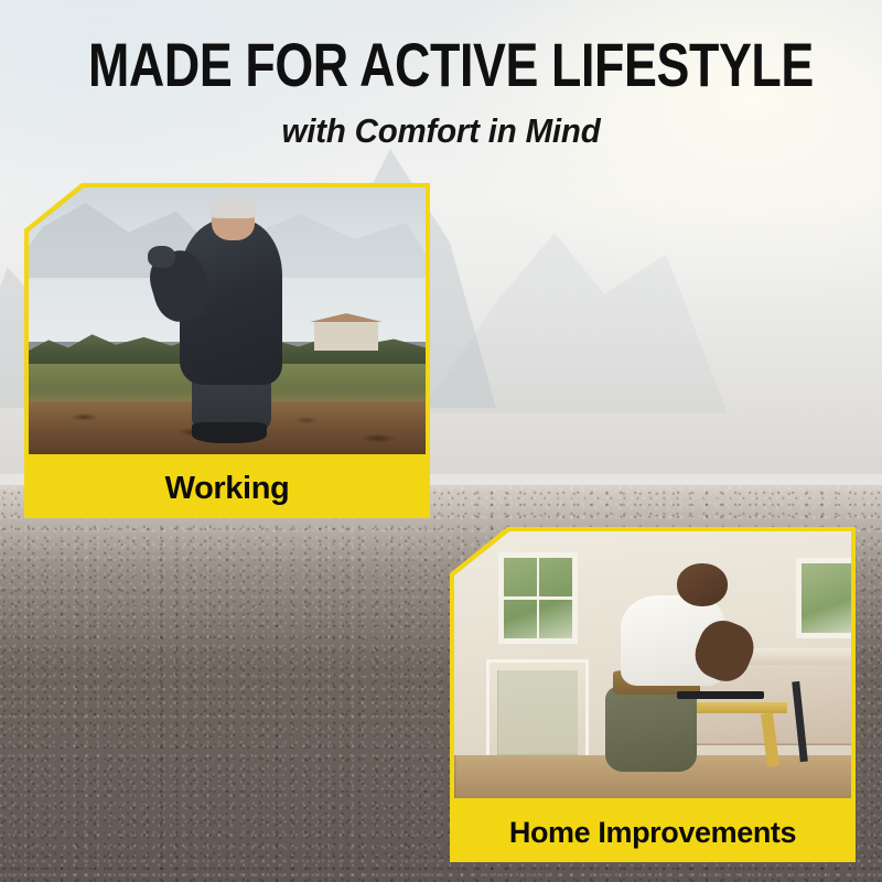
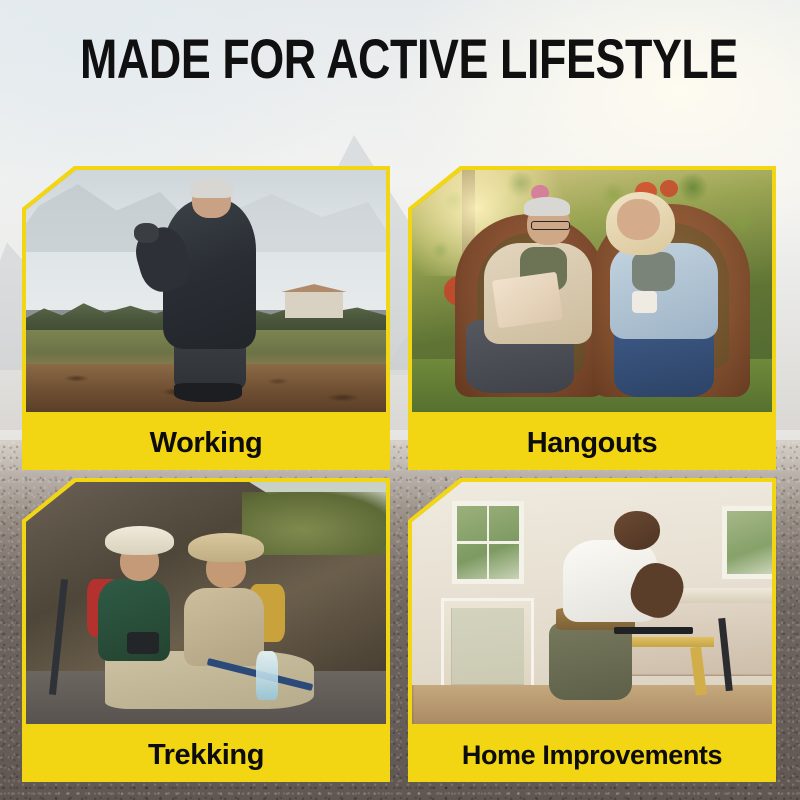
  MADE FOR ACTIVE LIFESTYLE
- with Comfort in Mind
  Working
+ Hangouts
+ Trekking
  Home Improvements
